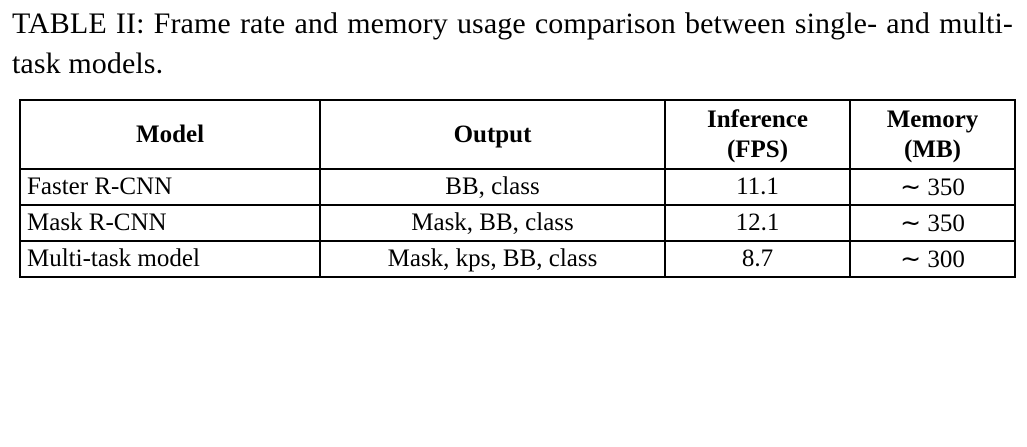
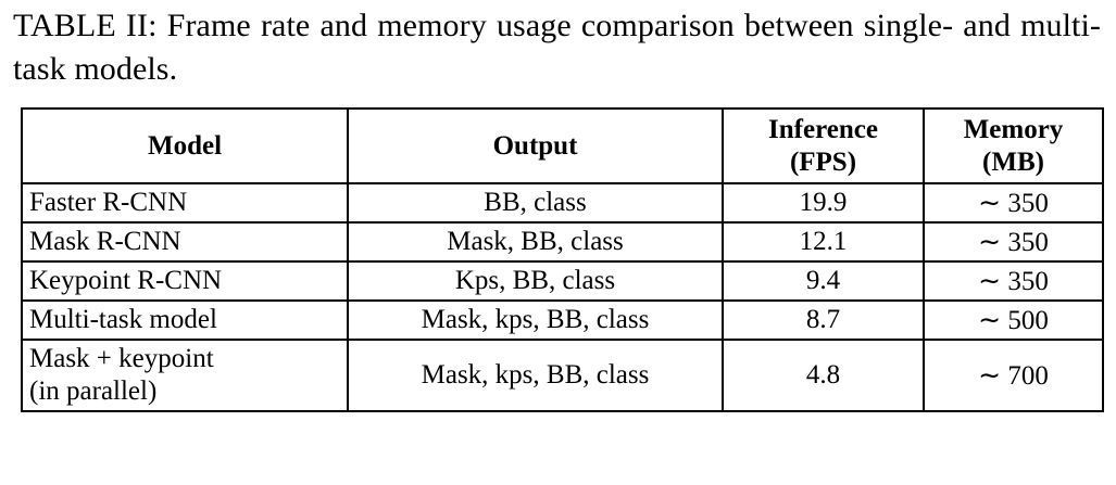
  TABLE II: Frame rate and memory usage comparison between single- and multi-task models.
  Model	Output	Inference (FPS)	Memory (MB)
- Faster R-CNN	BB, class	11.1	∼ 350
+ Faster R-CNN	BB, class	19.9	∼ 350
  Mask R-CNN	Mask, BB, class	12.1	∼ 350
+ Keypoint R-CNN	Kps, BB, class	9.4	∼ 350
- Multi-task model	Mask, kps, BB, class	8.7	∼ 300
+ Multi-task model	Mask, kps, BB, class	8.7	∼ 500
+ Mask + keypoint (in parallel)	Mask, kps, BB, class	4.8	∼ 700
